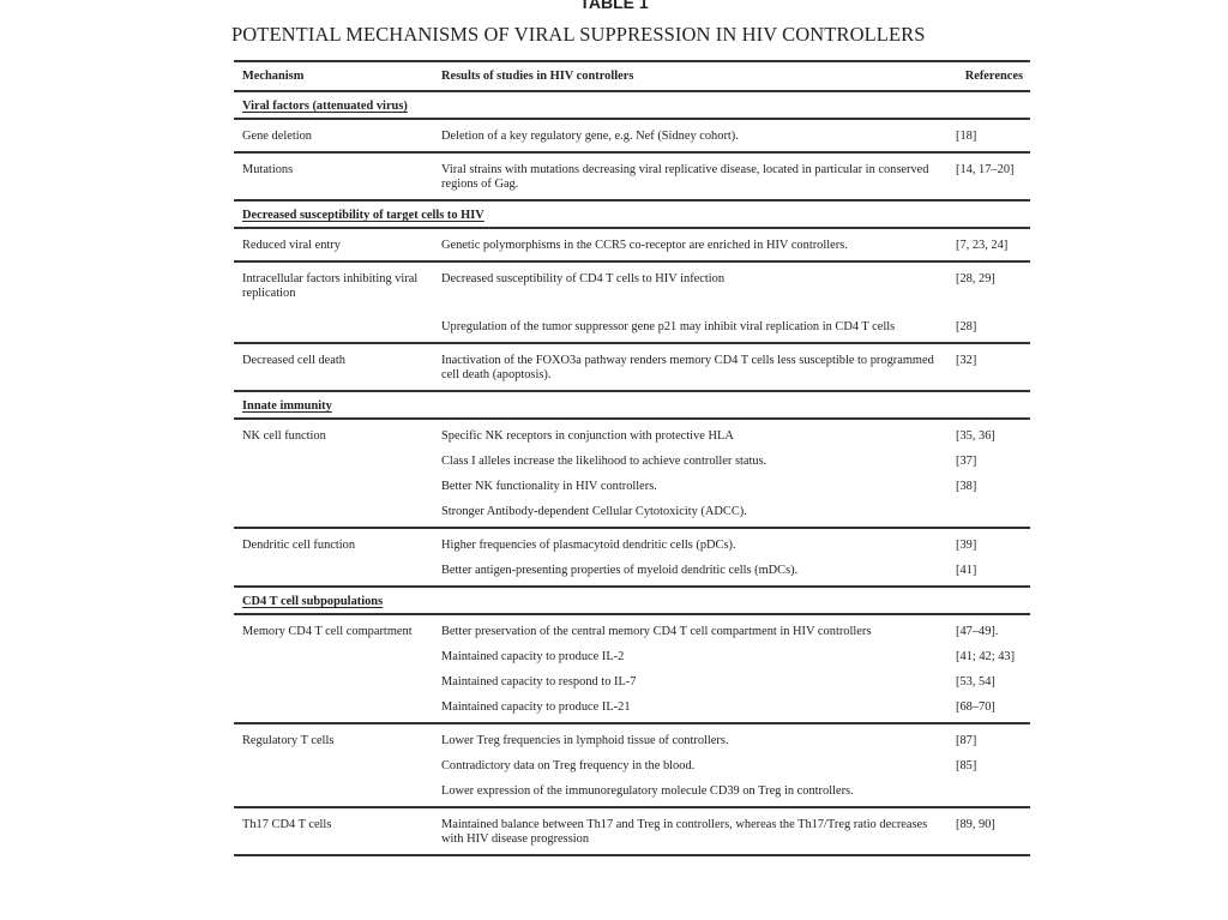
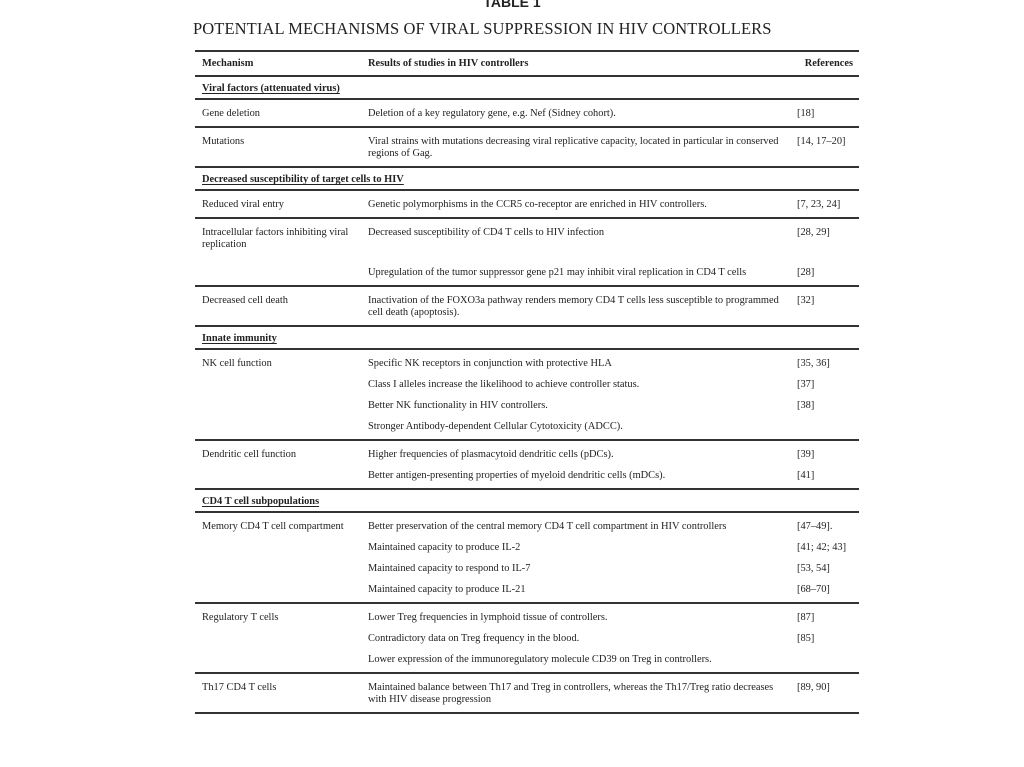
  TABLE 1
  POTENTIAL MECHANISMS OF VIRAL SUPPRESSION IN HIV CONTROLLERS
  Mechanism
  Results of studies in HIV controllers
  References
  Viral factors (attenuated virus)
  Gene deletion
  Deletion of a key regulatory gene, e.g. Nef (Sidney cohort).
  [18]
  Mutations
- Viral strains with mutations decreasing viral replicative disease, located in particular in conserved regions of Gag.
+ Viral strains with mutations decreasing viral replicative capacity, located in particular in conserved regions of Gag.
  [14, 17–20]
  Decreased susceptibility of target cells to HIV
  Reduced viral entry
  Genetic polymorphisms in the CCR5 co-receptor are enriched in HIV controllers.
  [7, 23, 24]
  Intracellular factors inhibiting viral replication
  Decreased susceptibility of CD4 T cells to HIV infection
  [28, 29]
  Upregulation of the tumor suppressor gene p21 may inhibit viral replication in CD4 T cells
  [28]
  Decreased cell death
  Inactivation of the FOXO3a pathway renders memory CD4 T cells less susceptible to programmed cell death (apoptosis).
  [32]
  Innate immunity
  NK cell function
  Specific NK receptors in conjunction with protective HLA
  [35, 36]
  Class I alleles increase the likelihood to achieve controller status.
  [37]
  Better NK functionality in HIV controllers.
  [38]
  Stronger Antibody-dependent Cellular Cytotoxicity (ADCC).
  Dendritic cell function
  Higher frequencies of plasmacytoid dendritic cells (pDCs).
  [39]
  Better antigen-presenting properties of myeloid dendritic cells (mDCs).
  [41]
  CD4 T cell subpopulations
  Memory CD4 T cell compartment
  Better preservation of the central memory CD4 T cell compartment in HIV controllers
  [47–49].
  Maintained capacity to produce IL-2
  [41; 42; 43]
  Maintained capacity to respond to IL-7
  [53, 54]
  Maintained capacity to produce IL-21
  [68–70]
  Regulatory T cells
  Lower Treg frequencies in lymphoid tissue of controllers.
  [87]
  Contradictory data on Treg frequency in the blood.
  [85]
  Lower expression of the immunoregulatory molecule CD39 on Treg in controllers.
  Th17 CD4 T cells
  Maintained balance between Th17 and Treg in controllers, whereas the Th17/Treg ratio decreases with HIV disease progression
  [89, 90]
